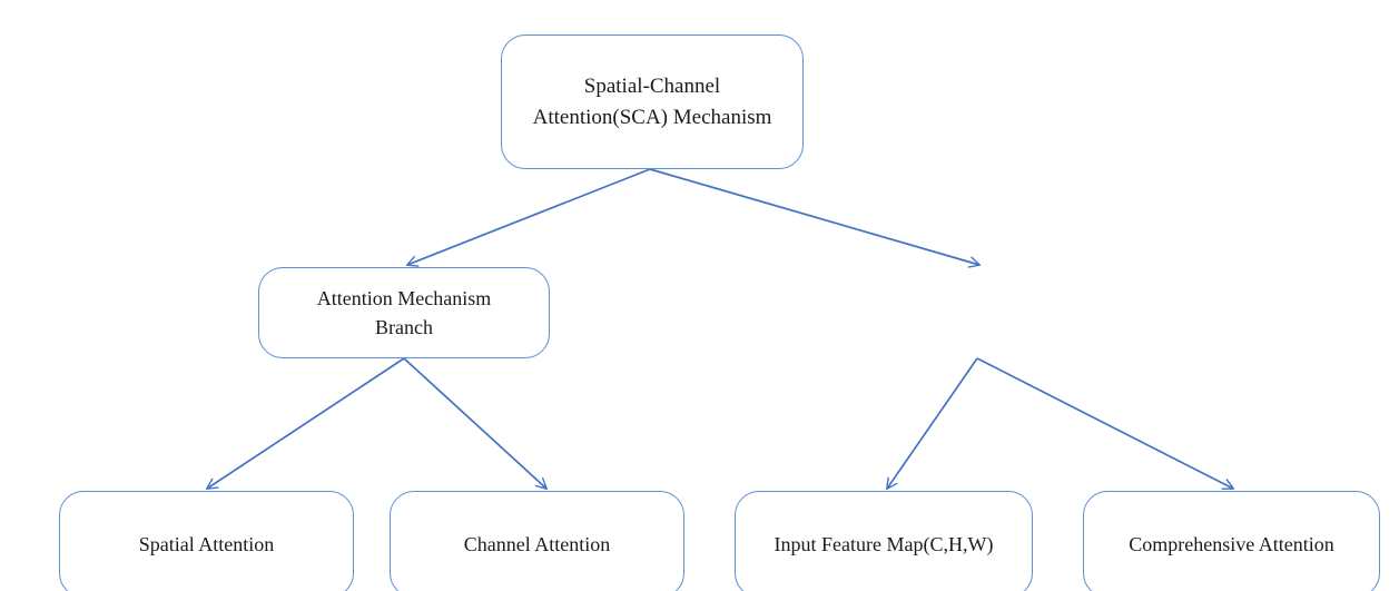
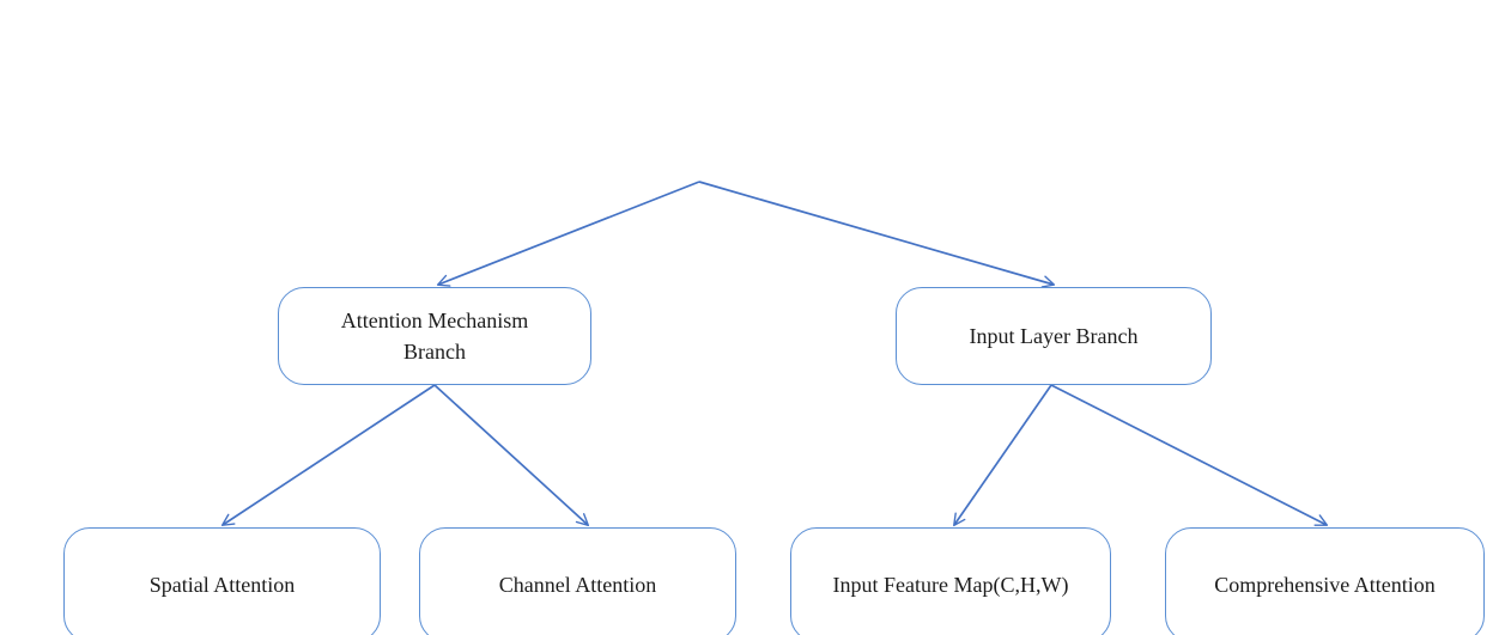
- Spatial-Channel
- Attention(SCA) Mechanism
  Attention Mechanism
  Branch
+ Input Layer Branch
  Spatial Attention
  Channel Attention
  Input Feature Map(C,H,W)
  Comprehensive Attention
